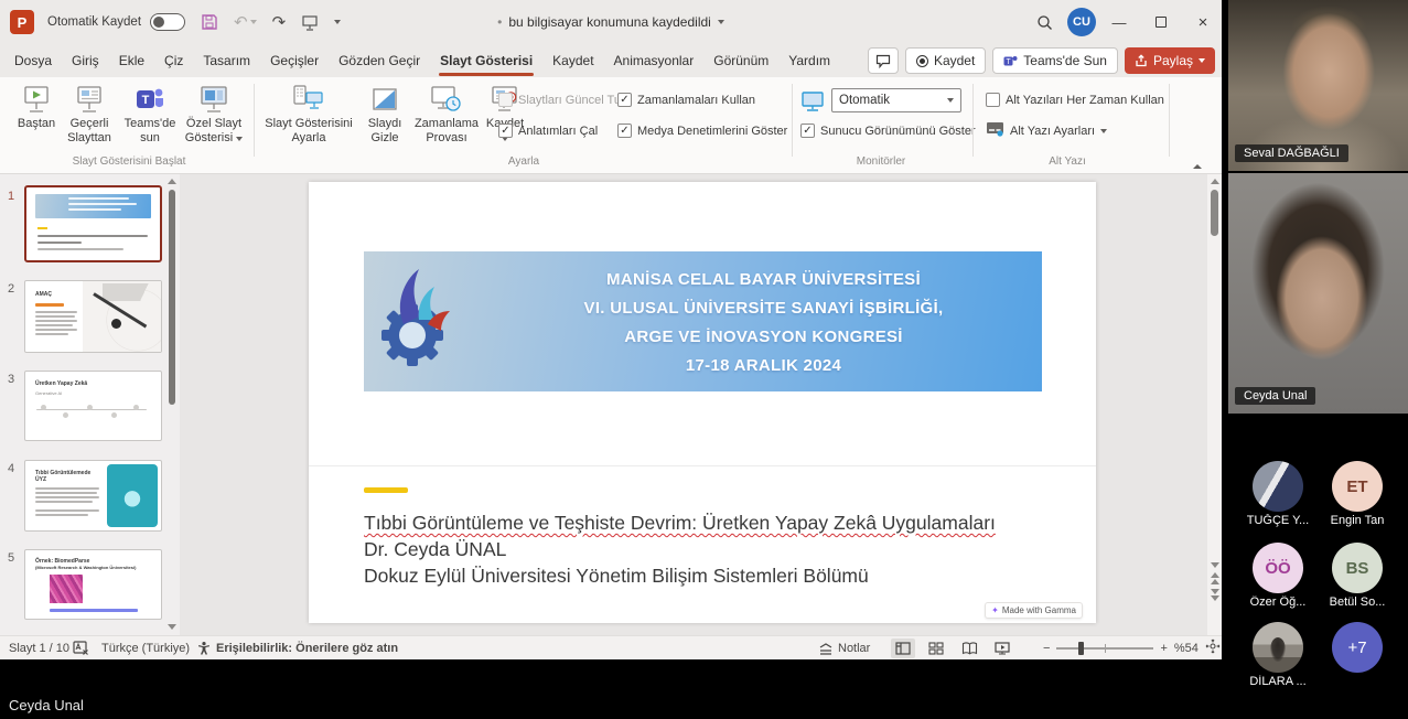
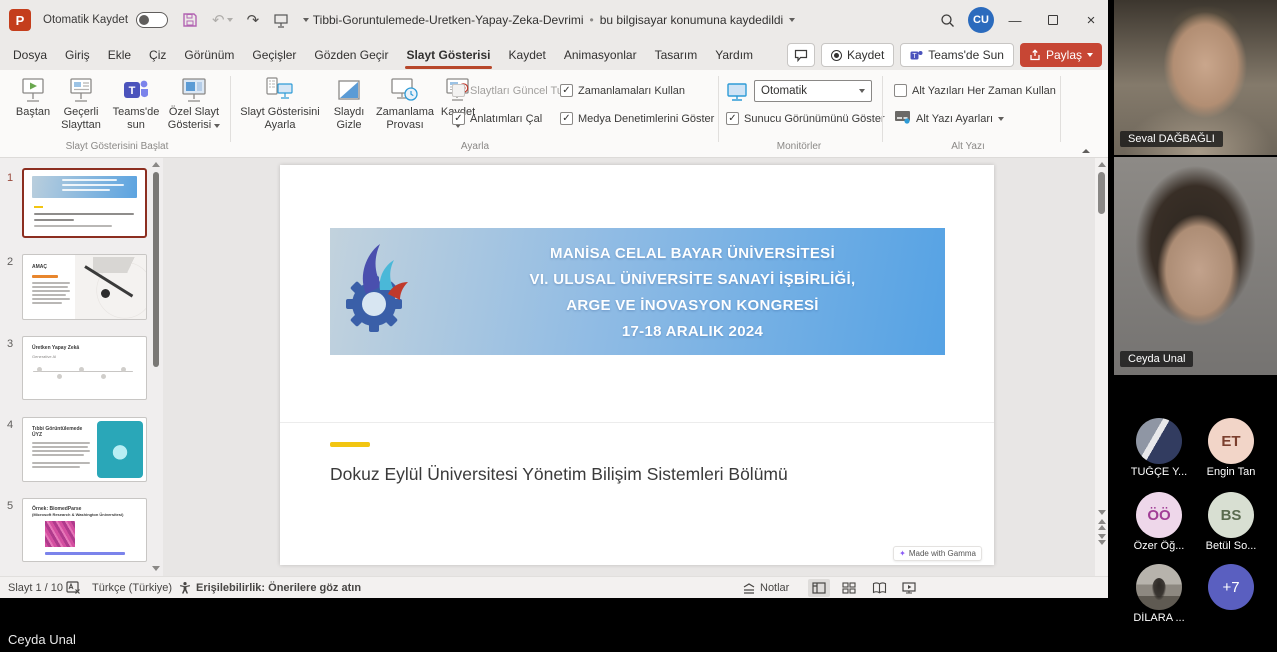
  P
  Otomatik Kaydet
  ↶
  ↷
+ Tibbi-Goruntulemede-Uretken-Yapay-Zeka-Devrimi
  •
  bu bilgisayar konumuna kaydedildi
  CU
  —
  ×
  Dosya
  Giriş
  Ekle
  Çiz
- Tasarım
+ Görünüm
  Geçişler
  Gözden Geçir
  Slayt Gösterisi
  Kaydet
  Animasyonlar
- Görünüm
+ Tasarım
  Yardım
  Kaydet
  Teams'de Sun
  Paylaş
  Baştan
  Geçerli
  Slayttan
  T
  Teams'de
  sun
  Özel Slayt
  Gösterisi
  Slayt Gösterisini Başlat
  Slayt Gösterisini
  Ayarla
  Slaydı
  Gizle
  Zamanlama
  Provası
  Slaytları Güncel T
  Zamanlamaları Kullan
  Anlatımları Çal
  Medya Denetimlerini Göster
  Ayarla
  Otomatik
  Sunucu Görünümünü Göste
  Monitörler
  Alt Yazıları Her Zaman Kullan
  Alt Yazı Ayarları
  Alt Yazı
  1
  2
  3
  4
  5
  MANİSA CELAL BAYAR ÜNİVERSİTESİ
  VI. ULUSAL ÜNİVERSİTE SANAYİ İŞBİRLİĞİ,
  ARGE VE İNOVASYON KONGRESİ
  17-18 ARALIK 2024
- Tıbbi Görüntüleme ve Teşhiste Devrim: Üretken Yapay Zekâ Uygulamaları
- Dr. Ceyda ÜNAL
  Dokuz Eylül Üniversitesi Yönetim Bilişim Sistemleri Bölümü
  ✦
  Made with Gamma
  Slayt 1 / 10
  Türkçe (Türkiye)
  Erişilebilirlik: Önerilere göz atın
  Notlar
- −
- +
- %54
  Ceyda Unal
  Seval DAĞBAĞLI
  Ceyda Unal
  TUĞÇE Y...
  ET
  Engin Tan
  ÖÖ
  Özer Öğ...
  BS
  Betül So...
  DİLARA ...
  +7
